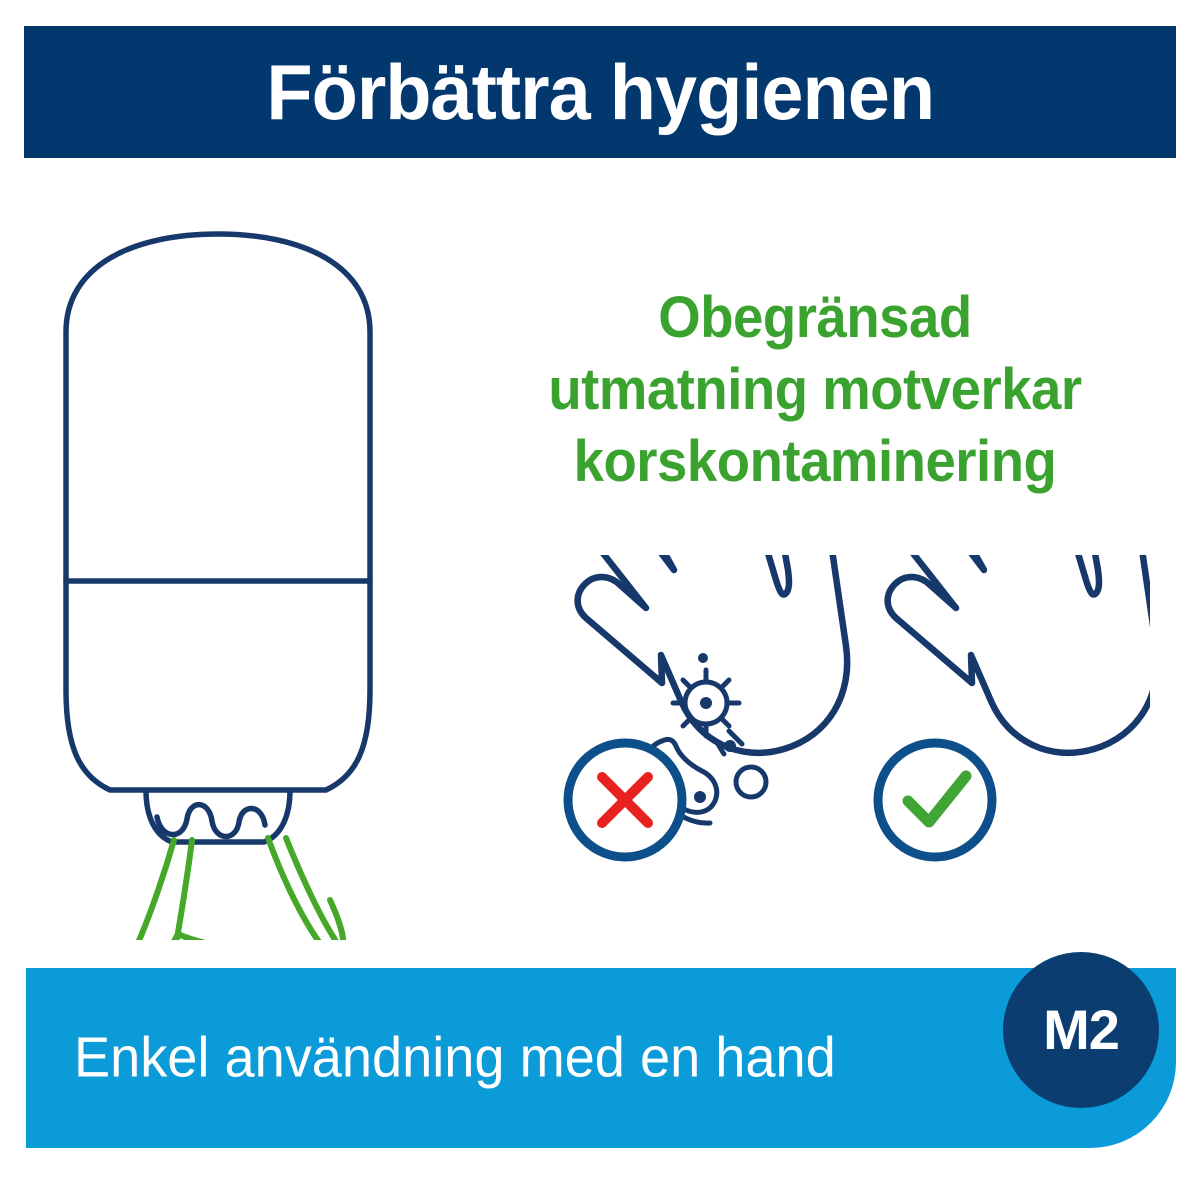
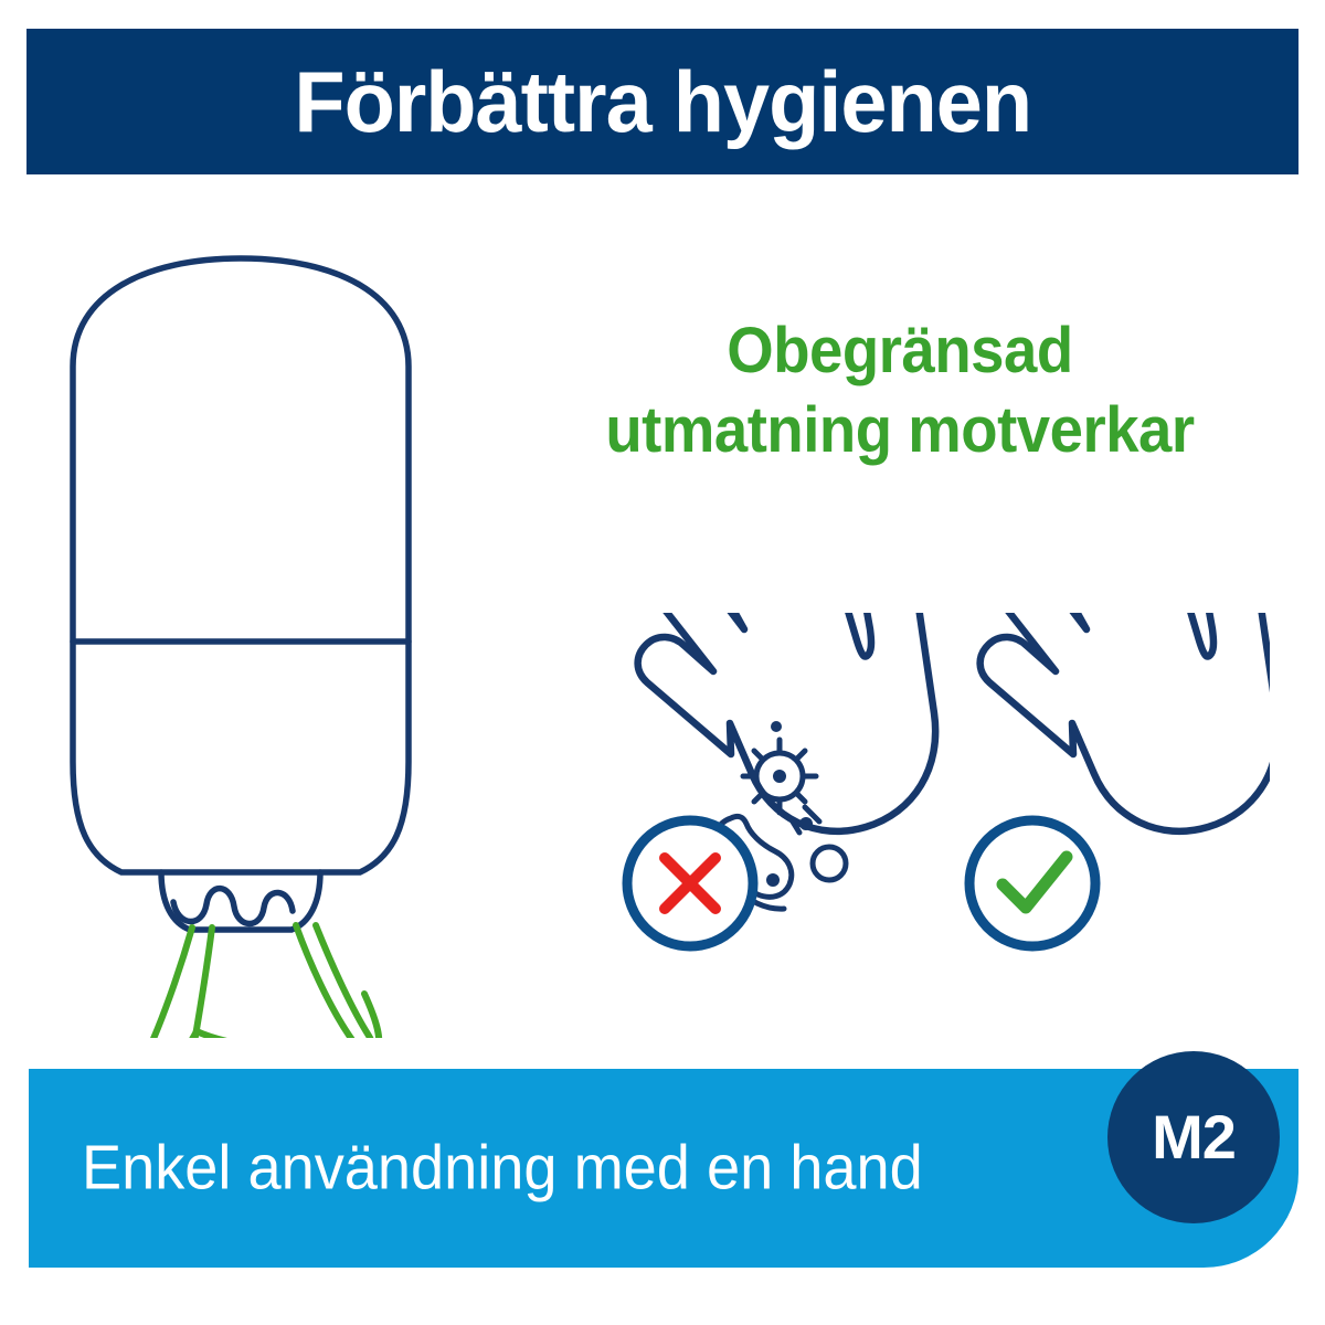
  Förbättra hygienen
  Obegränsad
  utmatning motverkar
- korskontaminering
  Enkel användning med en hand
  M2
